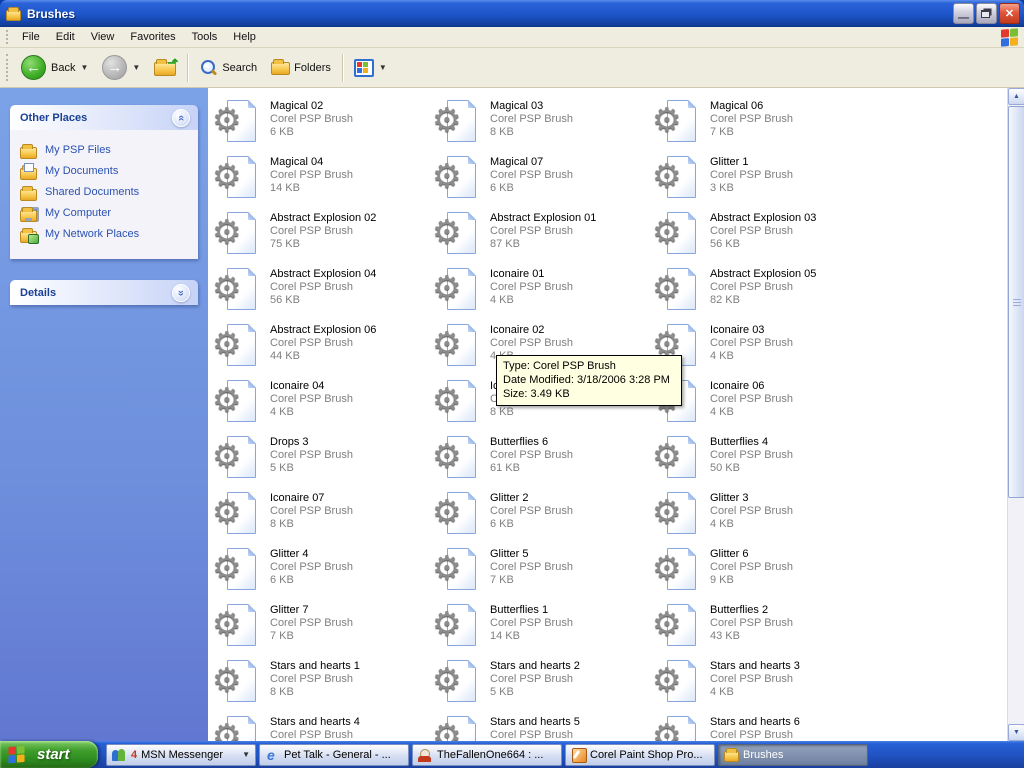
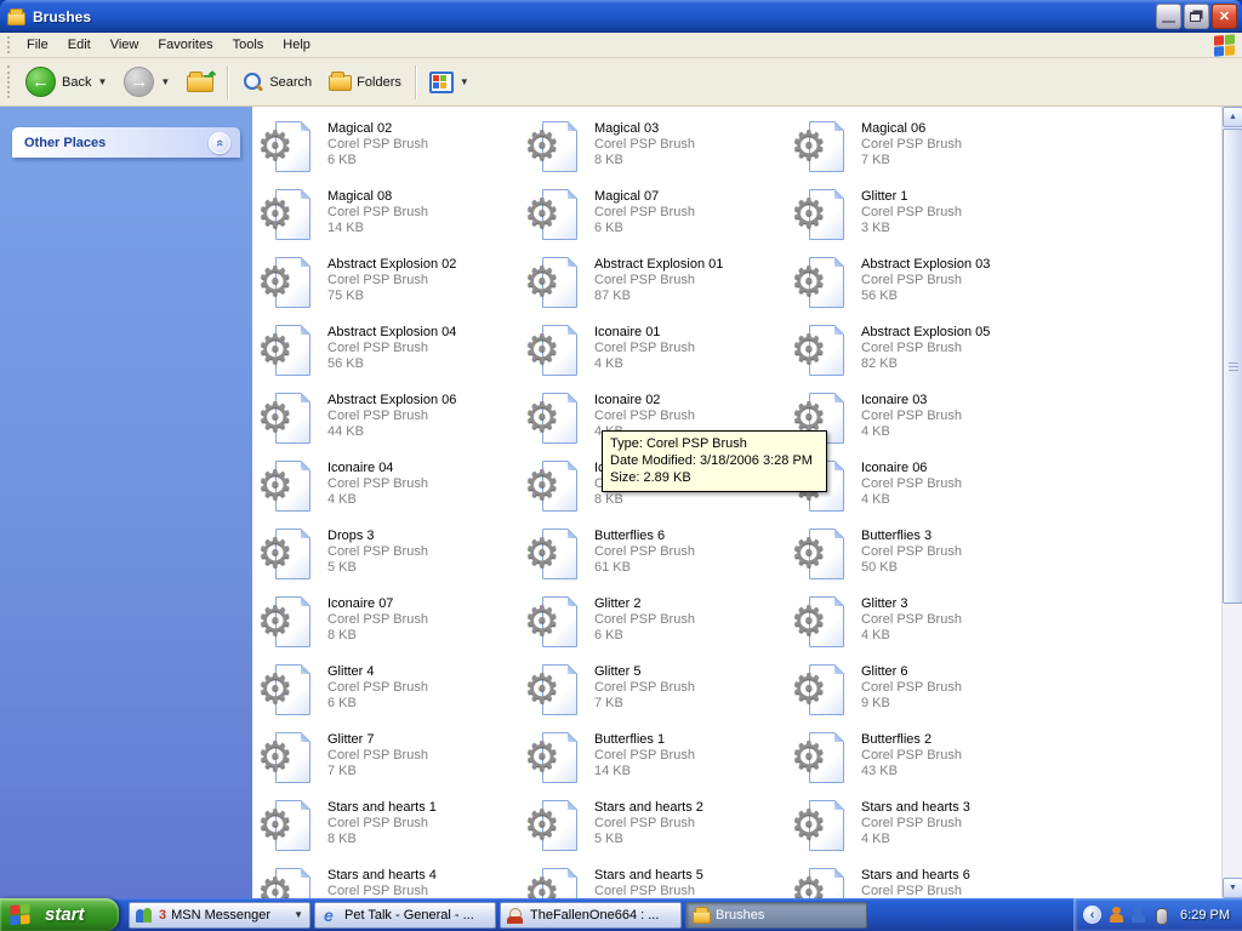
  Brushes
  —
  ✕
  File
  Edit
  View
  Favorites
  Tools
  Help
  ←
  Back
  ▼
  →
  ▼
  ⬏
  Search
  Folders
  ▼
  Other Places
- My PSP Files
- My Documents
- Shared Documents
- My Computer
- My Network Places
- Details
  ⚙
  Magical 02
  Corel PSP Brush
  6 KB
  ⚙
  Magical 03
  Corel PSP Brush
  8 KB
  ⚙
  Magical 06
  Corel PSP Brush
  7 KB
  ⚙
- Magical 04
+ Magical 08
  Corel PSP Brush
  14 KB
  ⚙
  Magical 07
  Corel PSP Brush
  6 KB
  ⚙
  Glitter 1
  Corel PSP Brush
  3 KB
  ⚙
  Abstract Explosion 02
  Corel PSP Brush
  75 KB
  ⚙
  Abstract Explosion 01
  Corel PSP Brush
  87 KB
  ⚙
  Abstract Explosion 03
  Corel PSP Brush
  56 KB
  ⚙
  Abstract Explosion 04
  Corel PSP Brush
  56 KB
  ⚙
  Iconaire 01
  Corel PSP Brush
  4 KB
  ⚙
  Abstract Explosion 05
  Corel PSP Brush
  82 KB
  ⚙
  Abstract Explosion 06
  Corel PSP Brush
  44 KB
  ⚙
  Iconaire 02
  Corel PSP Brush
  ⚙
  Iconaire 03
  Corel PSP Brush
  4 KB
  ⚙
  Iconaire 04
  Corel PSP Brush
  4 KB
  ⚙
  8 KB
  Iconaire 06
  Corel PSP Brush
  4 KB
  ⚙
  Drops 3
  Corel PSP Brush
  5 KB
  ⚙
  Butterflies 6
  Corel PSP Brush
  61 KB
  ⚙
- Butterflies 4
+ Butterflies 3
  Corel PSP Brush
  50 KB
  ⚙
  Iconaire 07
  Corel PSP Brush
  8 KB
  ⚙
  Glitter 2
  Corel PSP Brush
  6 KB
  ⚙
  Glitter 3
  Corel PSP Brush
  4 KB
  ⚙
  Glitter 4
  Corel PSP Brush
  6 KB
  ⚙
  Glitter 5
  Corel PSP Brush
  7 KB
  ⚙
  Glitter 6
  Corel PSP Brush
  9 KB
  ⚙
  Glitter 7
  Corel PSP Brush
  7 KB
  ⚙
  Butterflies 1
  Corel PSP Brush
  14 KB
  ⚙
  Butterflies 2
  Corel PSP Brush
  43 KB
  ⚙
  Stars and hearts 1
  Corel PSP Brush
  8 KB
  ⚙
  Stars and hearts 2
  Corel PSP Brush
  5 KB
  ⚙
  Stars and hearts 3
  Corel PSP Brush
  4 KB
  ⚙
  Stars and hearts 4
  Corel PSP Brush
  ⚙
  Stars and hearts 5
  Corel PSP Brush
  ⚙
  Stars and hearts 6
  Corel PSP Brush
  Type: Corel PSP Brush
  Date Modified: 3/18/2006 3:28 PM
- Size: 3.49 KB
+ Size: 2.89 KB
  start
- 4
+ 3
  MSN Messenger
  ▼
  Pet Talk - General - ...
  TheFallenOne664 : ...
- Corel Paint Shop Pro...
  Brushes
+ ‹
+ 6:29 PM
